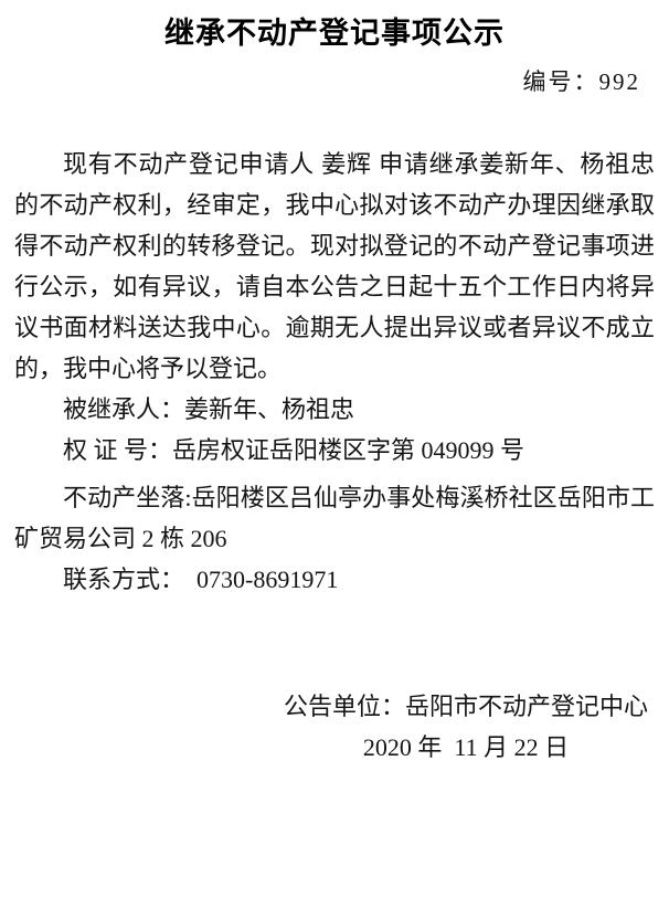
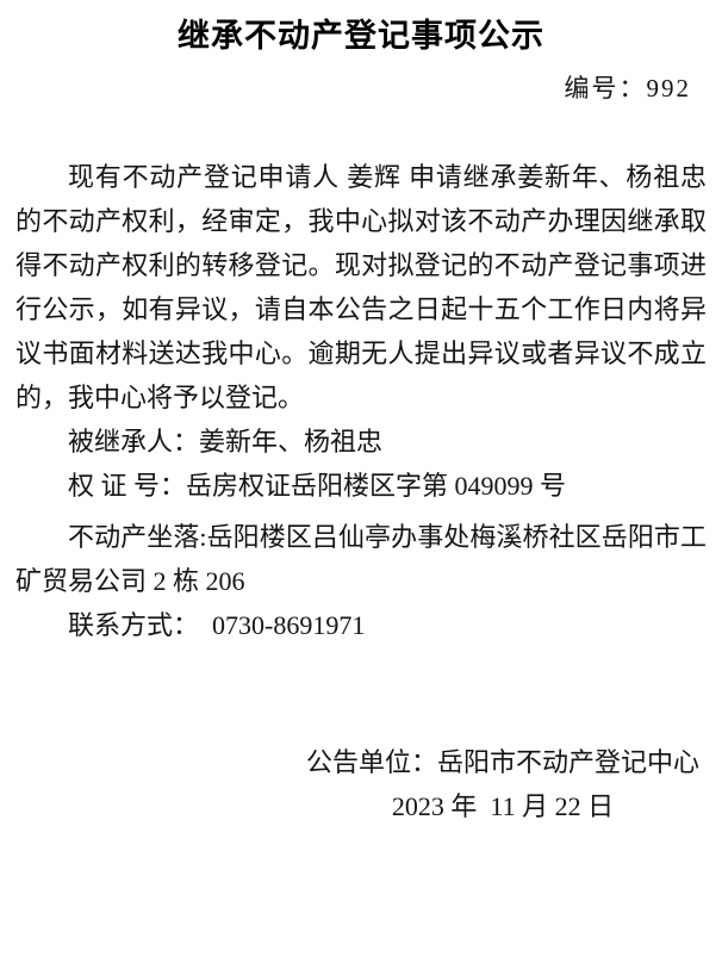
  继承不动产登记事项公示
  编号：992
  现有不动产登记申请人 姜辉 申请继承姜新年、杨祖忠 的不动产权利，经审定，我中心拟对该不动产办理因继承取得不动产权利的转移登记。现对拟登记的不动产登记事项进行公示，如有异议，请自本公告之日起十五个工作日内将异议书面材料送达我中心。逾期无人提出异议或者异议不成立的，我中心将予以登记。
  被继承人：姜新年、杨祖忠
  权 证 号：岳房权证岳阳楼区字第 049099 号
  不动产坐落:岳阳楼区吕仙亭办事处梅溪桥社区岳阳市工矿贸易公司 2 栋 206
  联系方式： 0730-8691971
  公告单位：岳阳市不动产登记中心
- 2020 年 11 月 22 日
+ 2023 年 11 月 22 日
